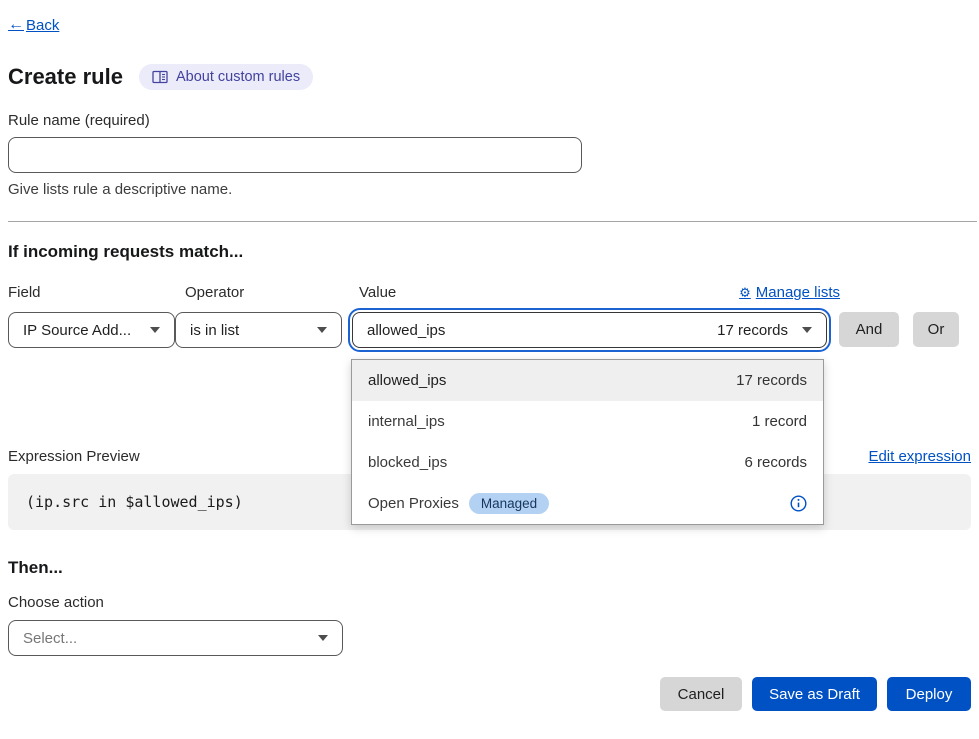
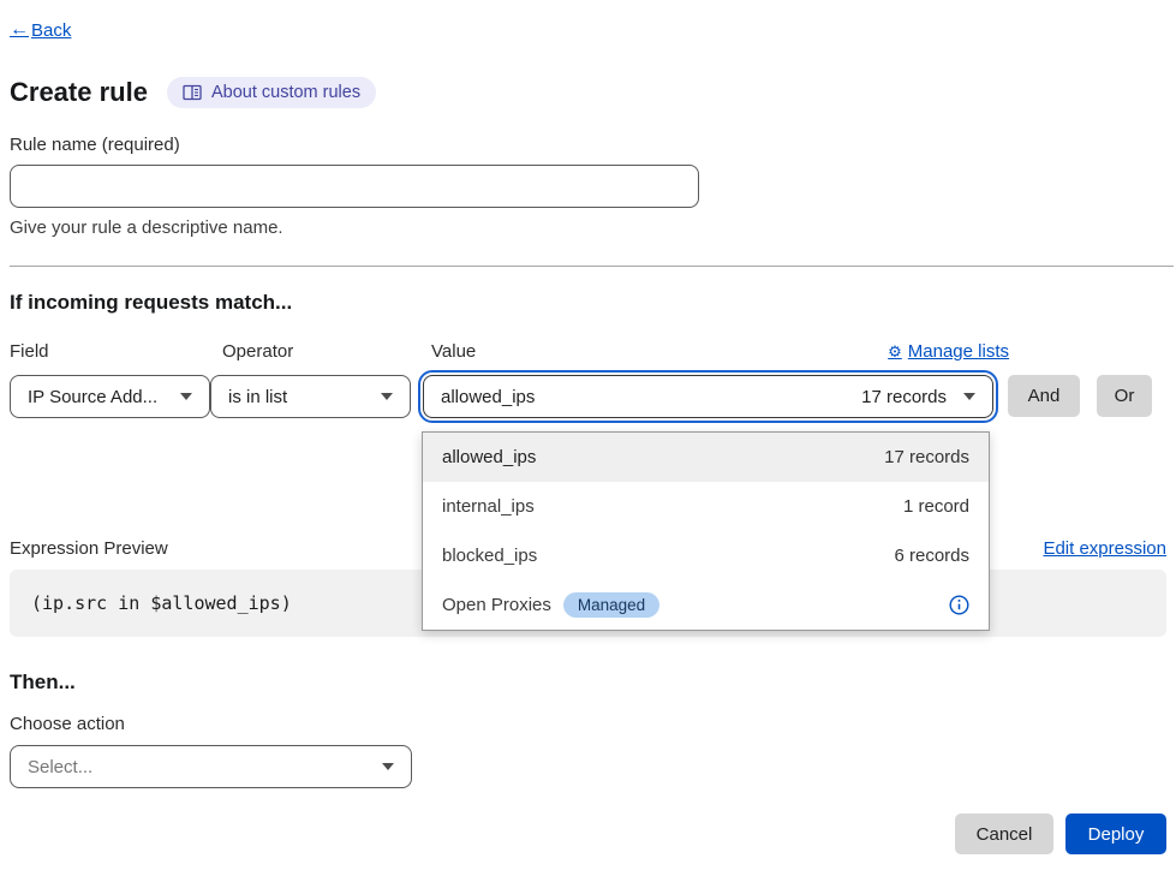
  ←
  Back
  Create rule
  About custom rules
  Rule name (required)
- Give lists rule a descriptive name.
+ Give your rule a descriptive name.
  If incoming requests match...
  Field
  Operator
  Value
  ⚙
  Manage lists
  IP Source Add...
  is in list
  allowed_ips
  17 records
  allowed_ips
  17 records
  internal_ips
  1 record
  blocked_ips
  6 records
  Open Proxies
  Managed
  And
  Or
  Expression Preview
  Edit expression
  (ip.src in $allowed_ips)
  Then...
  Choose action
  Select...
  Cancel
- Save as Draft
  Deploy
